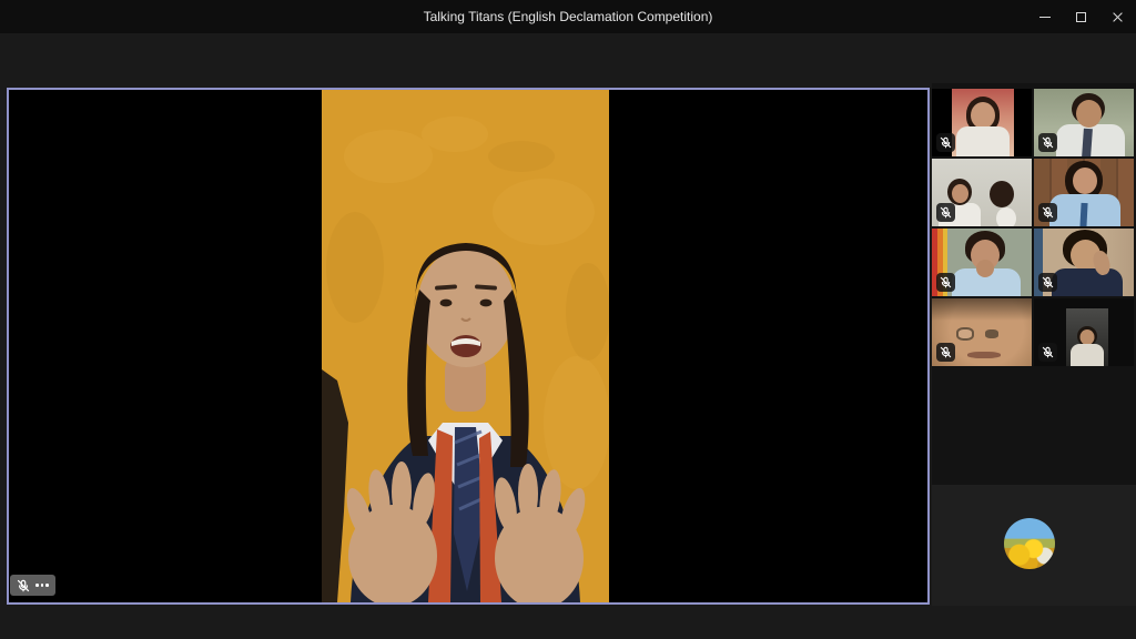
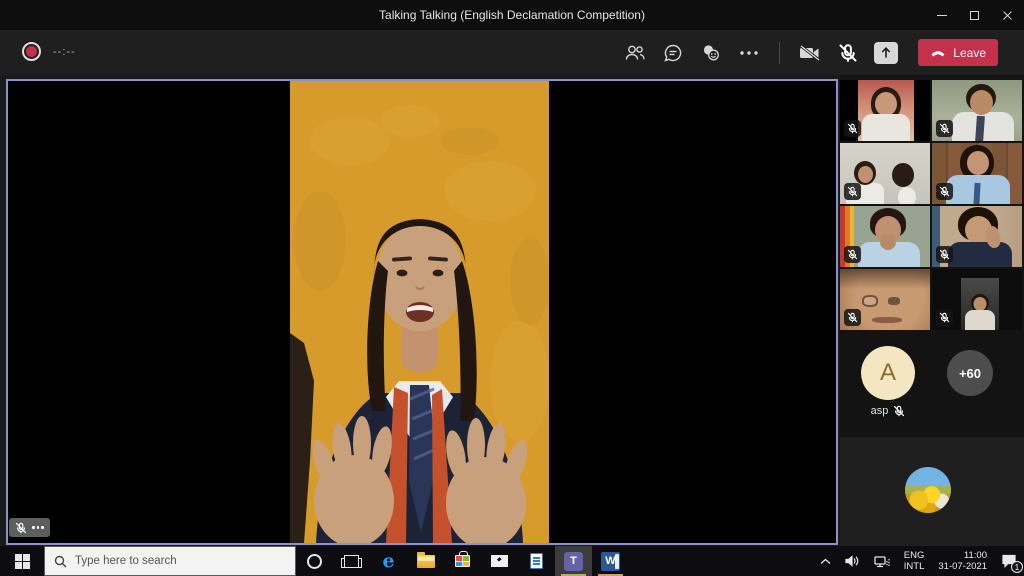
- Talking Titans (English Declamation Competition)
+ Talking Talking (English Declamation Competition)
+ --:--
+ Leave
+ A
+ asp
+ +60
+ Type here to search
+ e
+ T
+ W
+ ENG
+ INTL
+ 11:00
+ 31-07-2021
+ 1
